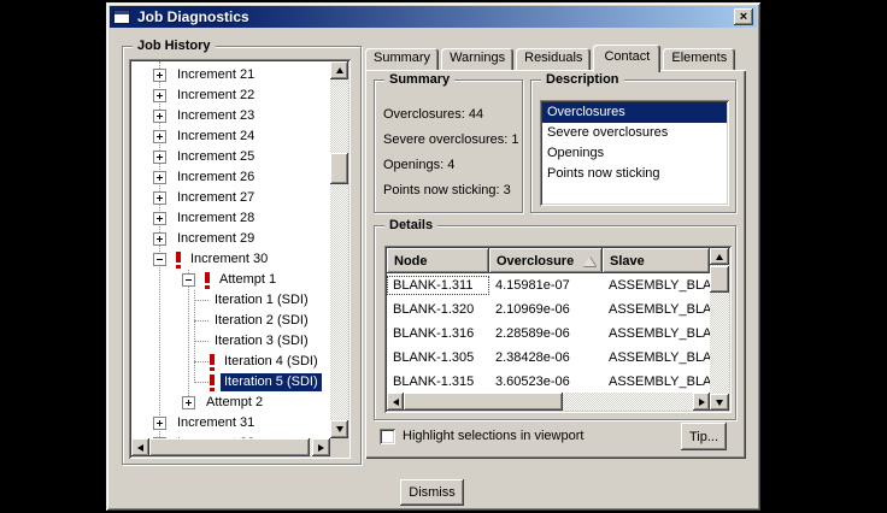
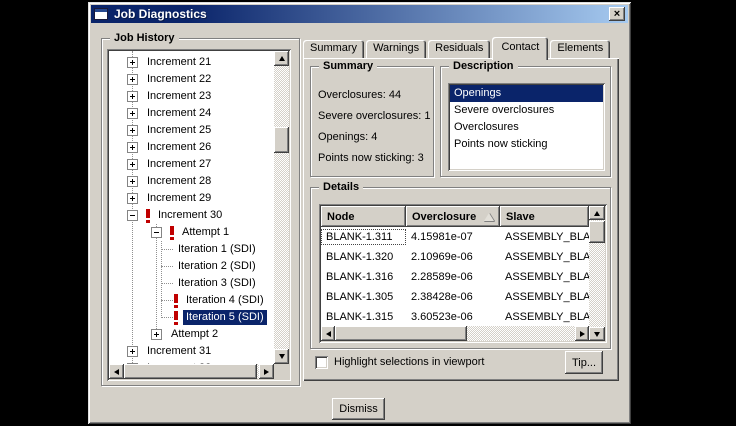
  Job Diagnostics
  ×
  Job History
  Increment 21
  Increment 22
  Increment 23
  Increment 24
  Increment 25
  Increment 26
  Increment 27
  Increment 28
  Increment 29
  Increment 30
  Attempt 1
  Iteration 1 (SDI)
  Iteration 2 (SDI)
  Iteration 3 (SDI)
  Iteration 4 (SDI)
  Iteration 5 (SDI)
  Attempt 2
  Increment 31
  Summary
  Warnings
  Residuals
  Contact
  Elements
  Summary
  Overclosures: 44
  Severe overclosures: 1
  Openings: 4
  Points now sticking: 3
  Description
- Overclosures
+ Openings
  Severe overclosures
- Openings
+ Overclosures
  Points now sticking
  Details
  Node
  Overclosure
  Slave
  BLANK-1.311
  4.15981e-07
  ASSEMBLY_BLA
  BLANK-1.320
  2.10969e-06
  ASSEMBLY_BLA
  BLANK-1.316
  2.28589e-06
  ASSEMBLY_BLA
  BLANK-1.305
  2.38428e-06
  ASSEMBLY_BLA
  BLANK-1.315
  3.60523e-06
  ASSEMBLY_BLA
  Highlight selections in viewport
  Tip...
  Dismiss
